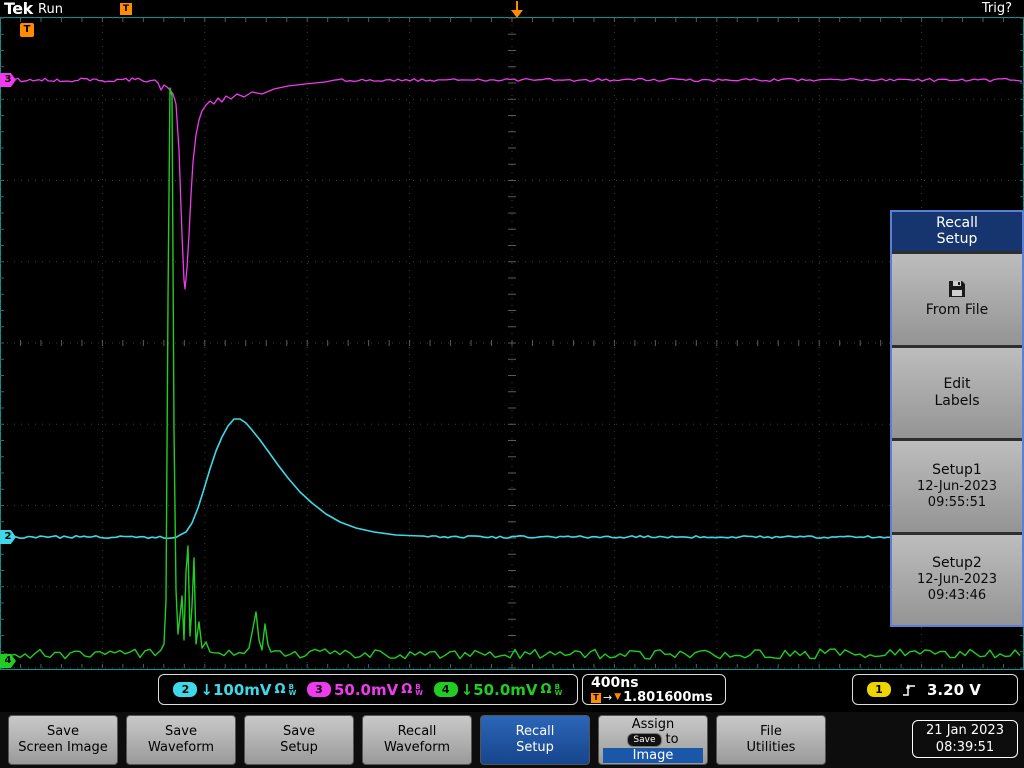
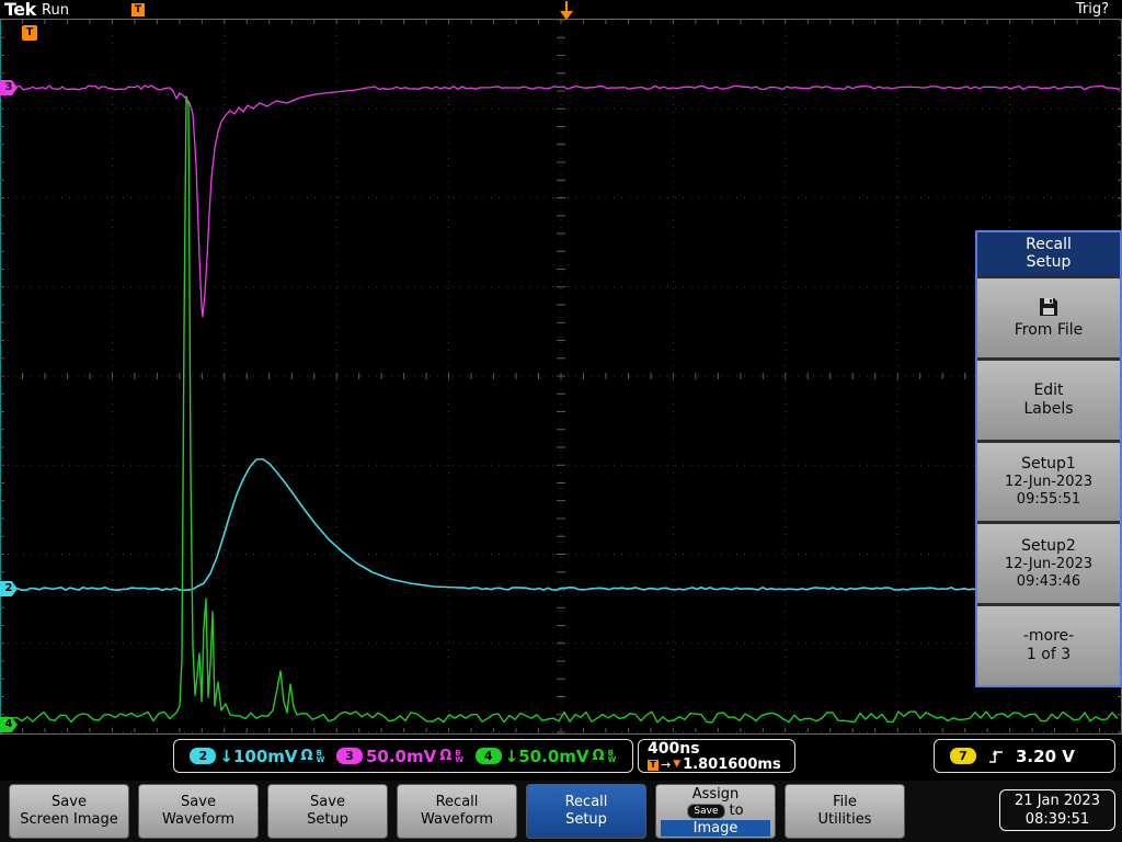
  Tek
  Run
  T
  Trig?
  T
  3
  2
  4
  Recall
  Setup
  From File
  Edit
  Labels
  Setup1
  12-Jun-2023
  09:55:51
  Setup2
  12-Jun-2023
  09:43:46
+ -more-
+ 1 of 3
  2
  ↓100mV
  Ω
  BW
  3
  50.0mV
  Ω
  BW
  4
  ↓50.0mV
  Ω
  BW
  400ns
  T
  →
  ▼
  1.801600ms
- 1
+ 7
  3.20 V
  Save
  Screen Image
  Save
  Waveform
  Save
  Setup
  Recall
  Waveform
  Recall
  Setup
  Assign
  Save
  to
  Image
  File
  Utilities
  21 Jan 2023
  08:39:51
